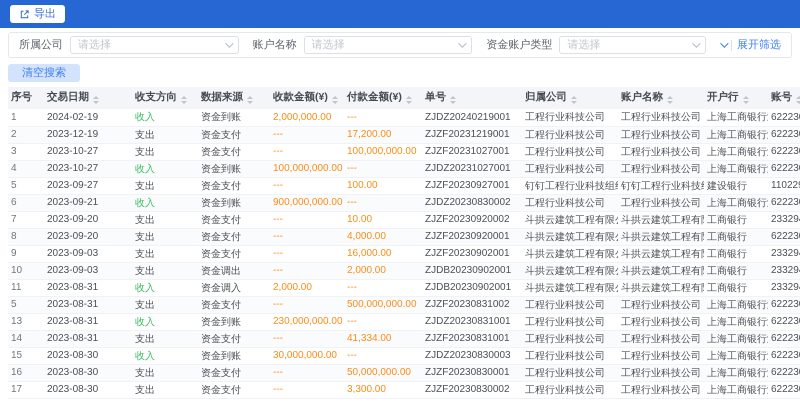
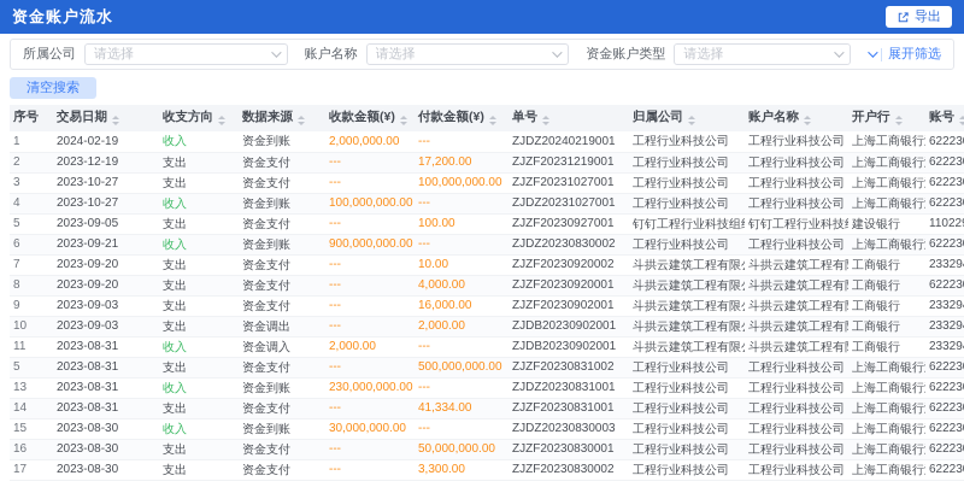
+ 资金账户流水
  导出
  所属公司
  请选择
  账户名称
  请选择
  资金账户类型
  请选择
  展开筛选
  清空搜索
  序号	交易日期	收支方向	数据来源	收款金额(¥)	付款金额(¥)	单号	归属公司	账户名称	开户行	账号
  1	2024-02-19	收入	资金到账	2,000,000.00	---	ZJDZ20240219001	工程行业科技公司	工程行业科技公司	上海工商银行	62223
  2	2023-12-19	支出	资金支付	---	17,200.00	ZJZF20231219001	工程行业科技公司	工程行业科技公司	上海工商银行	62223
  3	2023-10-27	支出	资金支付	---	100,000,000.00	ZJZF20231027001	工程行业科技公司	工程行业科技公司	上海工商银行	62223
  4	2023-10-27	收入	资金到账	100,000,000.00	---	ZJDZ20231027001	工程行业科技公司	工程行业科技公司	上海工商银行	62223
- 5	2023-09-27	支出	资金支付	---	100.00	ZJZF20230927001	钉钉工程行业科技组	钉钉工程行业科技	建设银行	11022
+ 5	2023-09-05	支出	资金支付	---	100.00	ZJZF20230927001	钉钉工程行业科技组	钉钉工程行业科技	建设银行	11022
  6	2023-09-21	收入	资金到账	900,000,000.00	---	ZJDZ20230830002	工程行业科技公司	工程行业科技公司	上海工商银行	62223
  7	2023-09-20	支出	资金支付	---	10.00	ZJZF20230920002	斗拱云建筑工程有限	斗拱云建筑工程有	工商银行	23329
  8	2023-09-20	支出	资金支付	---	4,000.00	ZJZF20230920001	斗拱云建筑工程有限	斗拱云建筑工程有	工商银行	62223
  9	2023-09-03	支出	资金支付	---	16,000.00	ZJZF20230902001	斗拱云建筑工程有限	斗拱云建筑工程有	工商银行	23329
  10	2023-09-03	支出	资金调出	---	2,000.00	ZJDB20230902001	斗拱云建筑工程有限	斗拱云建筑工程有	工商银行	23329
  11	2023-08-31	收入	资金调入	2,000.00	---	ZJDB20230902001	斗拱云建筑工程有限	斗拱云建筑工程有	工商银行	23329
  5	2023-08-31	支出	资金支付	---	500,000,000.00	ZJZF20230831002	工程行业科技公司	工程行业科技公司	上海工商银行	62223
  13	2023-08-31	收入	资金到账	230,000,000.00	---	ZJDZ20230831001	工程行业科技公司	工程行业科技公司	上海工商银行	62223
  14	2023-08-31	支出	资金支付	---	41,334.00	ZJZF20230831001	工程行业科技公司	工程行业科技公司	上海工商银行	62223
  15	2023-08-30	收入	资金到账	30,000,000.00	---	ZJDZ20230830003	工程行业科技公司	工程行业科技公司	上海工商银行	62223
  16	2023-08-30	支出	资金支付	---	50,000,000.00	ZJZF20230830001	工程行业科技公司	工程行业科技公司	上海工商银行	62223
  17	2023-08-30	支出	资金支付	---	3,300.00	ZJZF20230830002	工程行业科技公司	工程行业科技公司	上海工商银行	62223
